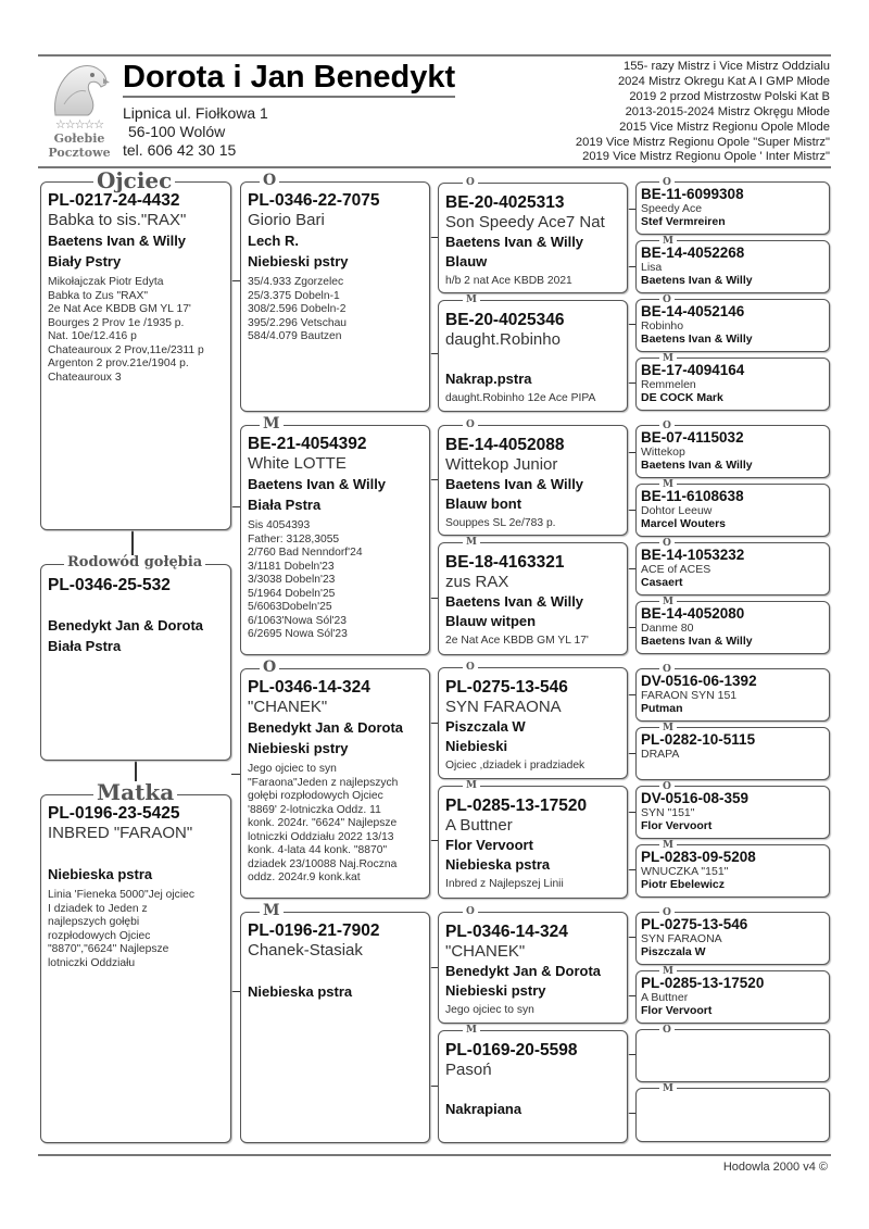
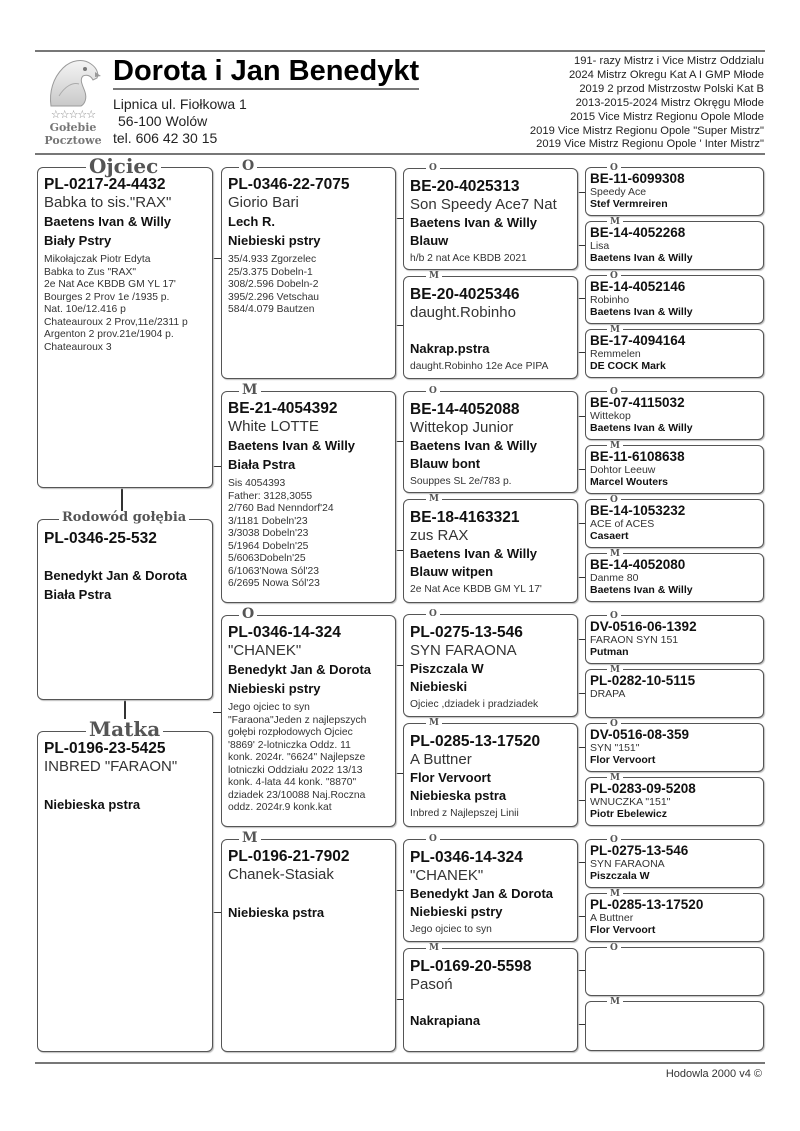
  ☆☆☆☆☆
  Gołebie
  Pocztowe
  Dorota i Jan Benedykt
  Lipnica ul. Fiołkowa 1
  56-100 Wolów
  tel. 606 42 30 15
- 155- razy Mistrz i Vice Mistrz Oddzialu
+ 191- razy Mistrz i Vice Mistrz Oddzialu
  2024 Mistrz Okregu Kat A I GMP Młode
  2019 2 przod Mistrzostw Polski Kat B
  2013-2015-2024 Mistrz Okręgu Młode
  2015 Vice Mistrz Regionu Opole Mlode
  2019 Vice Mistrz Regionu Opole "Super Mistrz"
  2019 Vice Mistrz Regionu Opole ' Inter Mistrz"
  PL-0217-24-4432
  Babka to sis."RAX"
  Baetens Ivan & Willy
  Biały Pstry
  Mikołajczak Piotr Edyta
  Babka to Zus "RAX"
  2e Nat Ace KBDB GM YL 17'
  Bourges 2 Prov 1e /1935 p.
  Nat. 10e/12.416 p
  Chateauroux 2 Prov,11e/2311 p
  Argenton 2 prov.21e/1904 p.
  Chateauroux 3
  Ojciec
  PL-0346-25-532
  Benedykt Jan & Dorota
  Biała Pstra
  Rodowód gołębia
  PL-0196-23-5425
  INBRED "FARAON"
  Niebieska pstra
- Linia 'Fieneka 5000"Jej ojciec
- I dziadek to Jeden z
- najlepszych gołębi
- rozpłodowych Ojciec
- "8870","6624" Najlepsze
- lotniczki Oddziału
  Matka
  PL-0346-22-7075
  Giorio Bari
  Lech R.
  Niebieski pstry
  35/4.933 Zgorzelec
  25/3.375 Dobeln-1
  308/2.596 Dobeln-2
  395/2.296 Vetschau
  584/4.079 Bautzen
  O
  BE-21-4054392
  White LOTTE
  Baetens Ivan & Willy
  Biała Pstra
  Sis 4054393
  Father: 3128,3055
  2/760 Bad Nenndorf'24
  3/1181 Dobeln'23
  3/3038 Dobeln'23
  5/1964 Dobeln'25
  5/6063Dobeln'25
  6/1063'Nowa Sól'23
  6/2695 Nowa Sól'23
  M
  PL-0346-14-324
  "CHANEK"
  Benedykt Jan & Dorota
  Niebieski pstry
  Jego ojciec to syn
  "Faraona"Jeden z najlepszych
  gołębi rozpłodowych Ojciec
  '8869' 2-lotniczka Oddz. 11
  konk. 2024r. "6624" Najlepsze
  lotniczki Oddziału 2022 13/13
  konk. 4-lata 44 konk. "8870"
  dziadek 23/10088 Naj.Roczna
  oddz. 2024r.9 konk.kat
  O
  PL-0196-21-7902
  Chanek-Stasiak
  Niebieska pstra
  M
  BE-20-4025313
  Son Speedy Ace7 Nat
  Baetens Ivan & Willy
  Blauw
  h/b 2 nat Ace KBDB 2021
  O
  BE-20-4025346
  daught.Robinho
  Nakrap.pstra
  daught.Robinho 12e Ace PIPA
  M
  BE-14-4052088
  Wittekop Junior
  Baetens Ivan & Willy
  Blauw bont
  Souppes SL 2e/783 p.
  O
  BE-18-4163321
  zus RAX
  Baetens Ivan & Willy
  Blauw witpen
  2e Nat Ace KBDB GM YL 17'
  M
  PL-0275-13-546
  SYN FARAONA
  Piszczala W
  Niebieski
  Ojciec ,dziadek i pradziadek
  O
  PL-0285-13-17520
  A Buttner
  Flor Vervoort
  Niebieska pstra
  Inbred z Najlepszej Linii
  M
  PL-0346-14-324
  "CHANEK"
  Benedykt Jan & Dorota
  Niebieski pstry
  Jego ojciec to syn
  O
  PL-0169-20-5598
  Pasoń
  Nakrapiana
  M
  BE-11-6099308
  Speedy Ace
  Stef Vermreiren
  O
  BE-14-4052268
  Lisa
  Baetens Ivan & Willy
  M
  BE-14-4052146
  Robinho
  Baetens Ivan & Willy
  O
  BE-17-4094164
  Remmelen
  DE COCK Mark
  M
  BE-07-4115032
  Wittekop
  Baetens Ivan & Willy
  O
  BE-11-6108638
  Dohtor Leeuw
  Marcel Wouters
  M
  BE-14-1053232
  ACE of ACES
  Casaert
  O
  BE-14-4052080
  Danme 80
  Baetens Ivan & Willy
  M
  DV-0516-06-1392
  FARAON SYN 151
  Putman
  O
  PL-0282-10-5115
  DRAPA
  M
  DV-0516-08-359
  SYN "151"
  Flor Vervoort
  O
  PL-0283-09-5208
  WNUCZKA "151"
  Piotr Ebelewicz
  M
  PL-0275-13-546
  SYN FARAONA
  Piszczala W
  O
  PL-0285-13-17520
  A Buttner
  Flor Vervoort
  M
  O
  M
  Hodowla 2000 v4 ©
